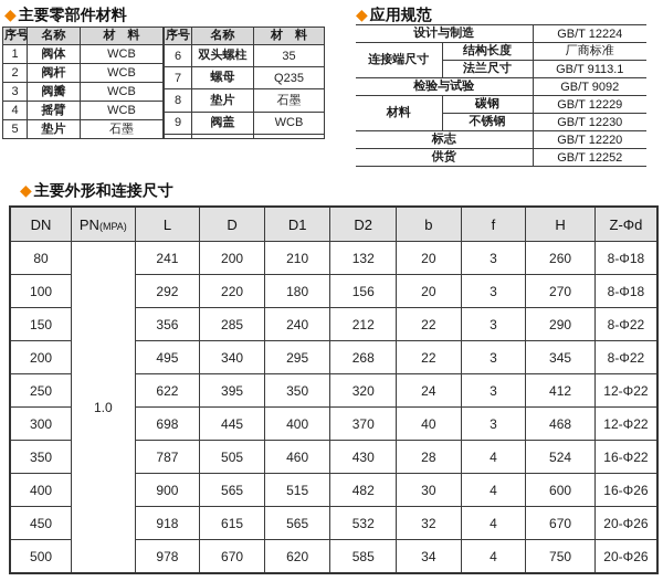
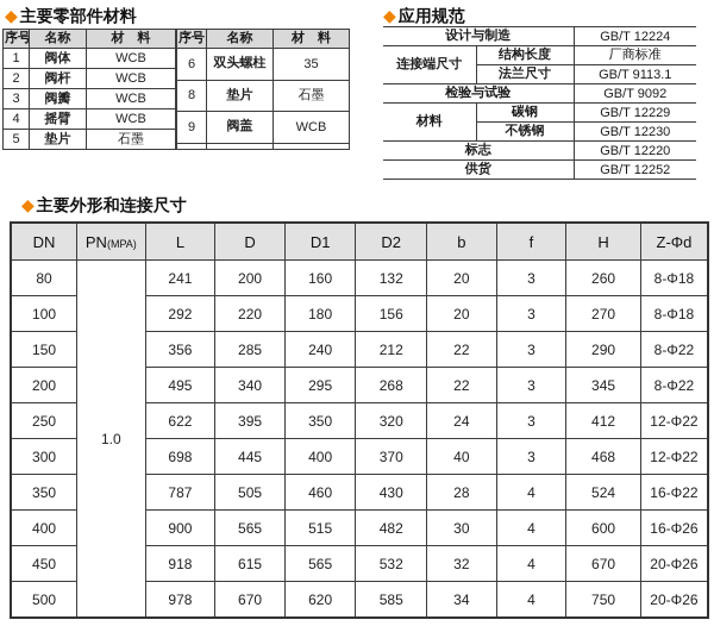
  ◆
  主要零部件材料
  序号	名称	材 料
  1	阀体	WCB
  2	阀杆	WCB
  3	阀瓣	WCB
  4	摇臂	WCB
  5	垫片	石墨
  序号	名称	材 料
  6	双头螺柱	35
- 7	螺母	Q235
  8	垫片	石墨
  9	阀盖	WCB
  ◆
  应用规范
  设计与制造	GB/T 12224
  连接端尺寸	结构长度	厂商标准
  法兰尺寸	GB/T 9113.1
  检验与试验	GB/T 9092
  材料	碳钢	GB/T 12229
  不锈钢	GB/T 12230
  标志	GB/T 12220
  供货	GB/T 12252
  ◆
  主要外形和连接尺寸
  DN	PN(MPA)	L	D	D1	D2	b	f	H	Z-Φd
- 80	1.0	241	200	210	132	20	3	260	8-Φ18
+ 80	1.0	241	200	160	132	20	3	260	8-Φ18
  100	292	220	180	156	20	3	270	8-Φ18
  150	356	285	240	212	22	3	290	8-Φ22
  200	495	340	295	268	22	3	345	8-Φ22
  250	622	395	350	320	24	3	412	12-Φ22
  300	698	445	400	370	40	3	468	12-Φ22
  350	787	505	460	430	28	4	524	16-Φ22
  400	900	565	515	482	30	4	600	16-Φ26
  450	918	615	565	532	32	4	670	20-Φ26
  500	978	670	620	585	34	4	750	20-Φ26
